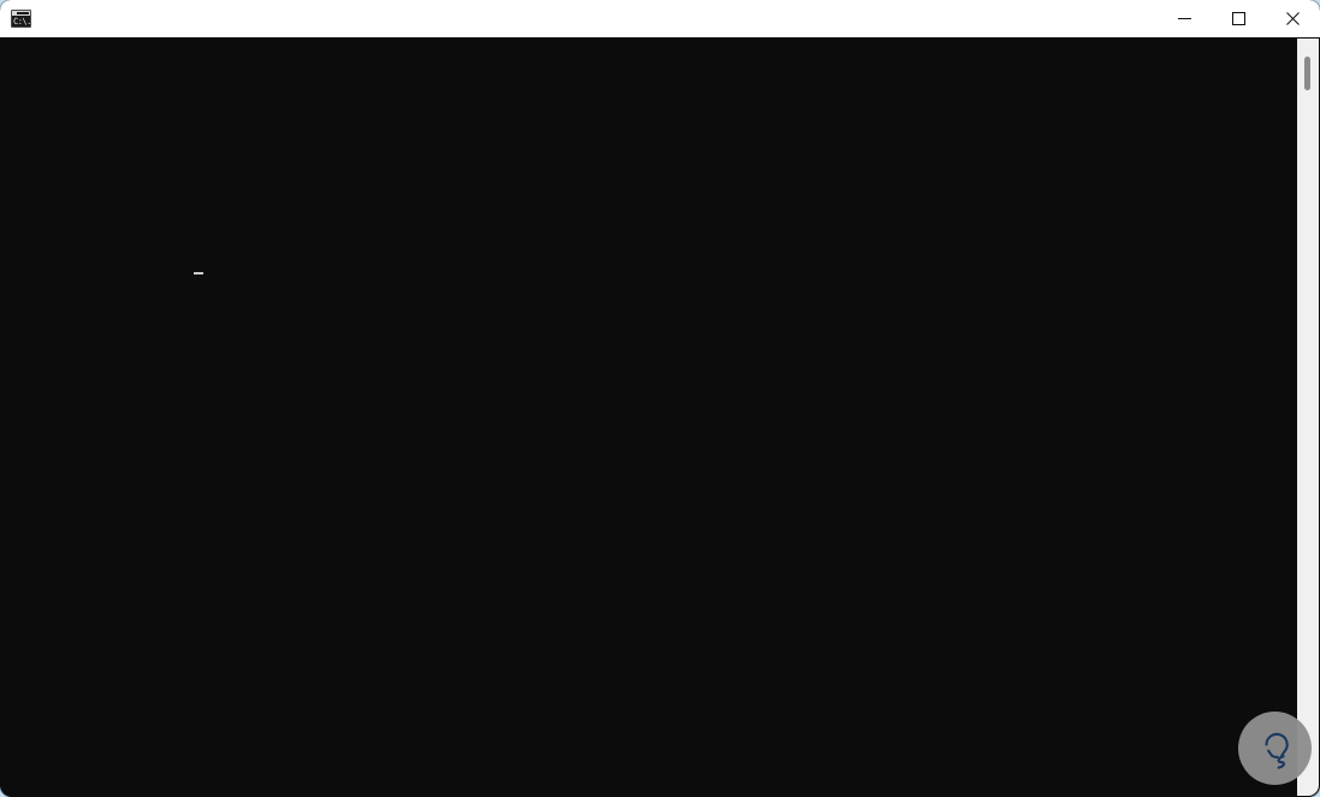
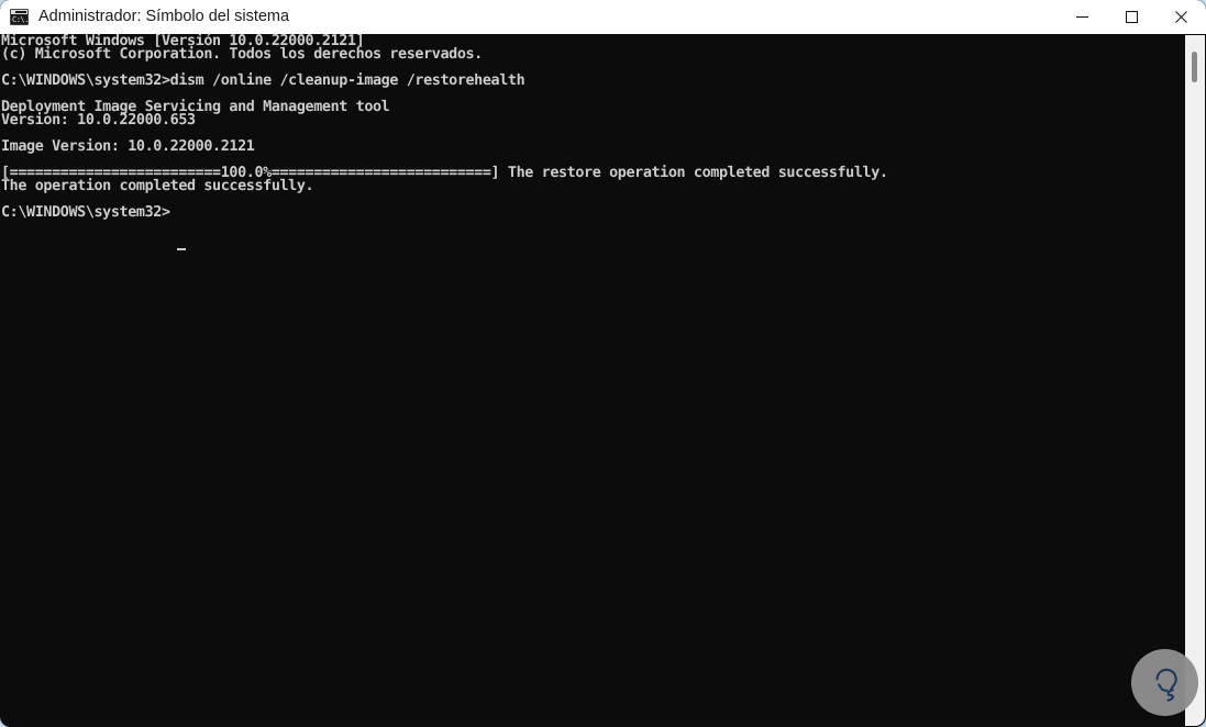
  C:\.
+ Administrador: Símbolo del sistema
+ Microsoft Windows [Versión 10.0.22000.2121]
+ (c) Microsoft Corporation. Todos los derechos reservados.
+ C:\WINDOWS\system32>dism /online /cleanup-image /restorehealth
+ Deployment Image Servicing and Management tool
+ Version: 10.0.22000.653
+ Image Version: 10.0.22000.2121
+ [=========================100.0%==========================] The restore operation completed successfully.
+ The operation completed successfully.
+ C:\WINDOWS\system32>
